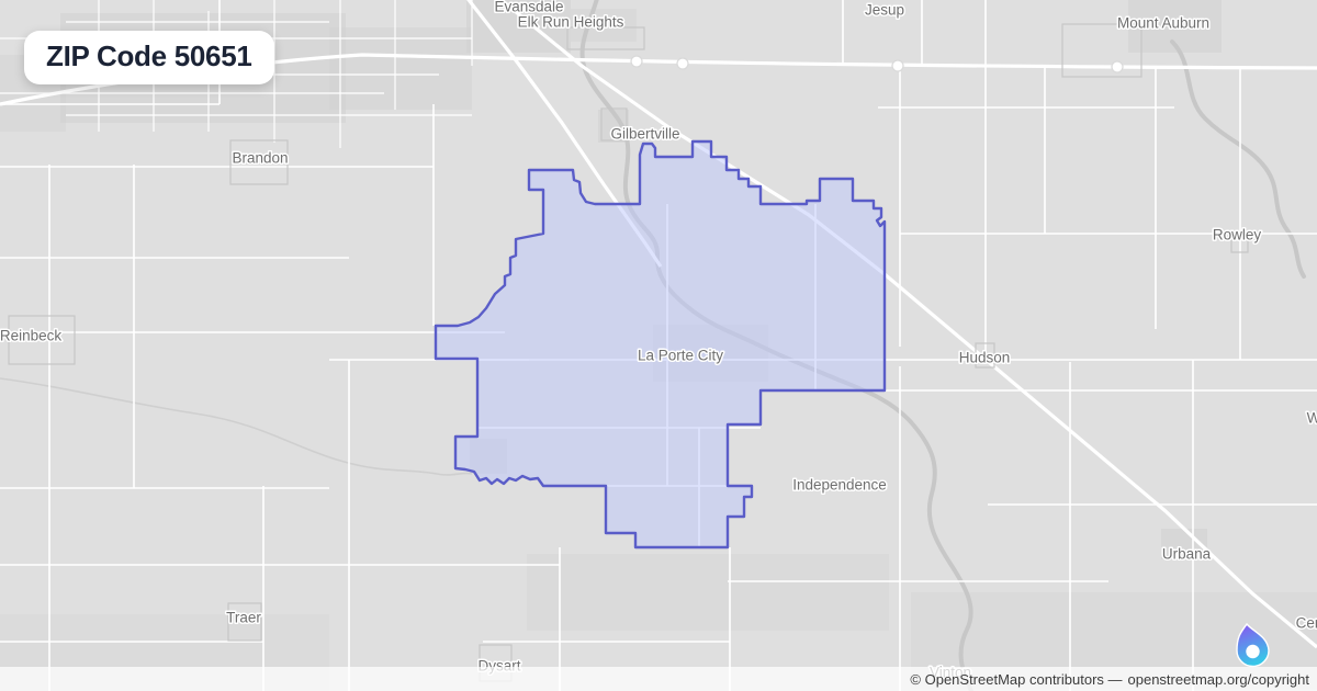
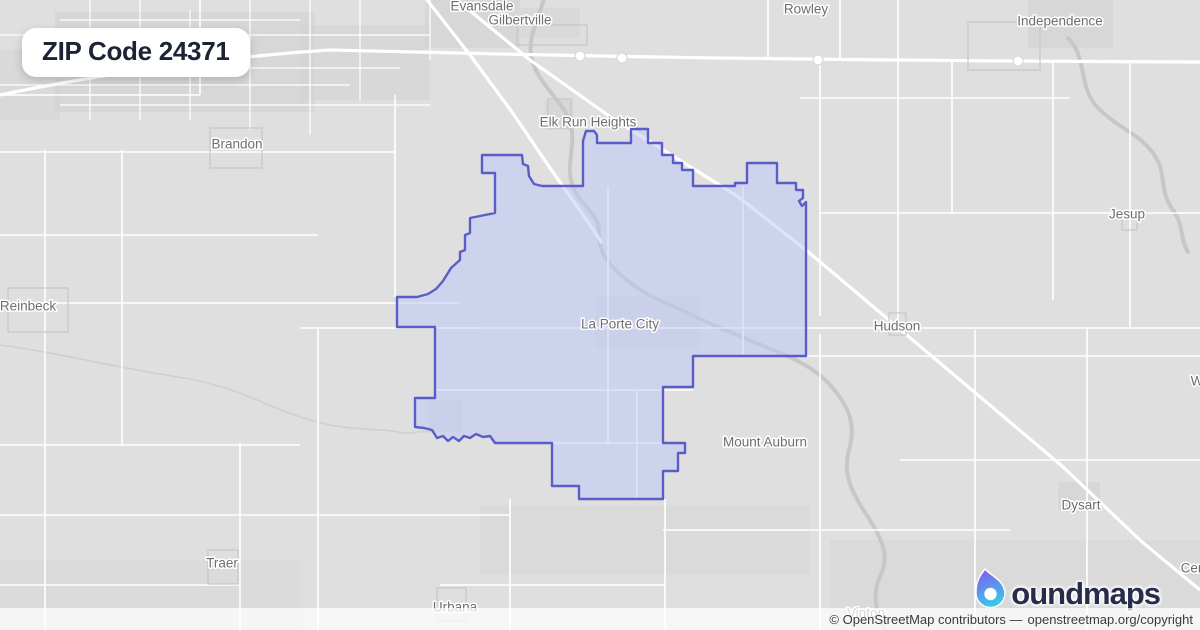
  Evansdale
- Elk Run Heights
+ Gilbertville
- Jesup
+ Rowley
- Mount Auburn
+ Independence
- Gilbertville
+ Elk Run Heights
  Brandon
- Rowley
+ Jesup
  Reinbeck
  La Porte City
  Hudson
- Independence
+ Mount Auburn
- Urbana
+ Dysart
  Traer
- Dysart
+ Urbana
  Vinton
  W
- ZIP Code 50651
+ ZIP Code 24371
+ oundmaps
  © OpenStreetMap contributors —
  openstreetmap.org/copyright
